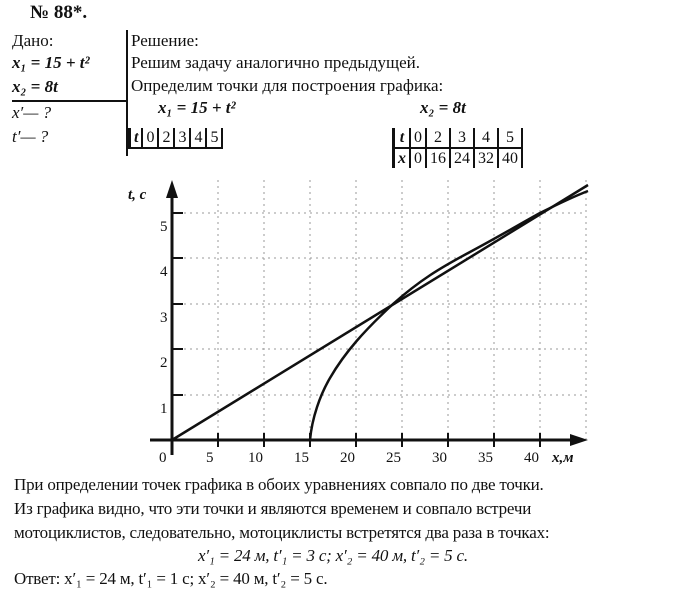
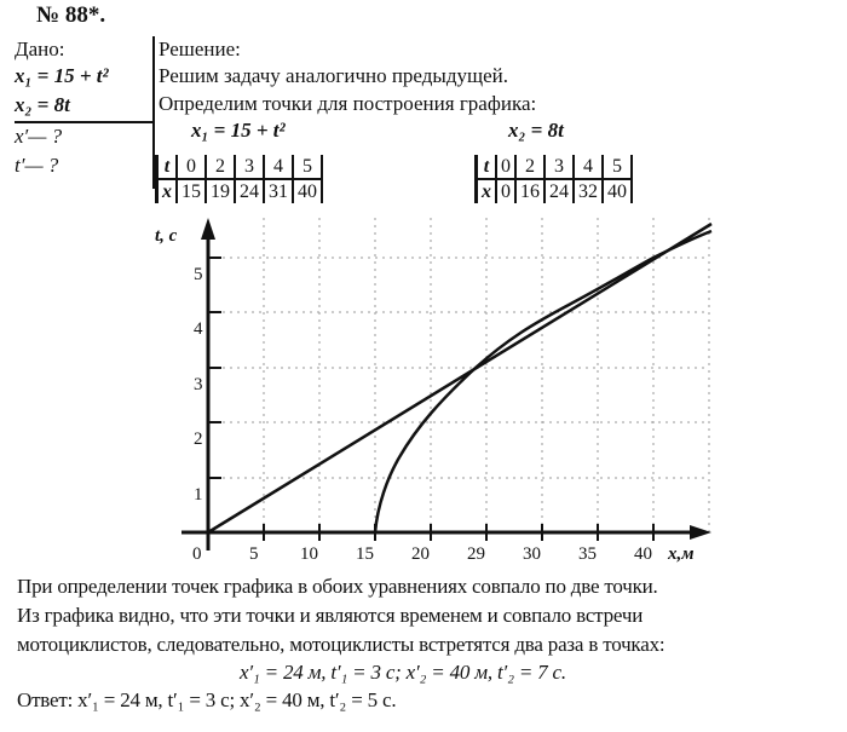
  № 88*.
  Дано:
  x₁ = 15 + t²
  x₂ = 8t
  x′— ?
  t′— ?
  Решение:
  Решим задачу аналогично предыдущей.
  Определим точки для построения графика:
  x₁ = 15 + t²
  t	0	2	3	4	5
+ x	15	19	24	31	40
  x₂ = 8t
  t	0	2	3	4	5
  x	0	16	24	32	40
  0
  5
  10
  15
  20
- 25
+ 29
  30
  35
  40
  x,м
  1
  2
  3
  4
  5
  t, с
  При определении точек графика в обоих уравнениях совпало по две точки.
  Из графика видно, что эти точки и являются временем и совпало встречи
  мотоциклистов, следовательно, мотоциклисты встретятся два раза в точках:
- x′₁ = 24 м, t′₁ = 3 с; x′₂ = 40 м, t′₂ = 5 с.
+ x′₁ = 24 м, t′₁ = 3 с; x′₂ = 40 м, t′₂ = 7 с.
- Ответ: x′₁ = 24 м, t′₁ = 1 с; x′₂ = 40 м, t′₂ = 5 с.
+ Ответ: x′₁ = 24 м, t′₁ = 3 с; x′₂ = 40 м, t′₂ = 5 с.
